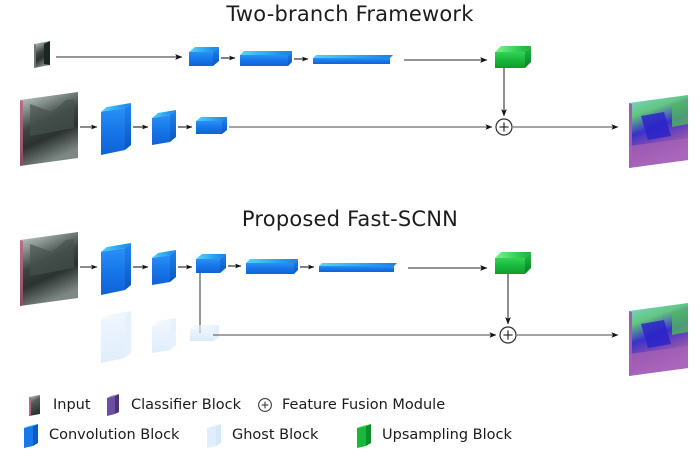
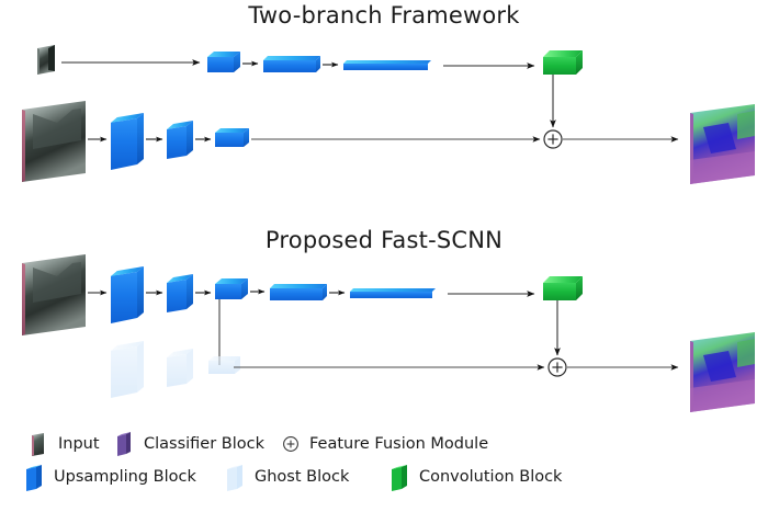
  Two-branch Framework
  Proposed Fast-SCNN
  Input
  Classifier Block
  Feature Fusion Module
- Convolution Block
+ Upsampling Block
  Ghost Block
- Upsampling Block
+ Convolution Block
